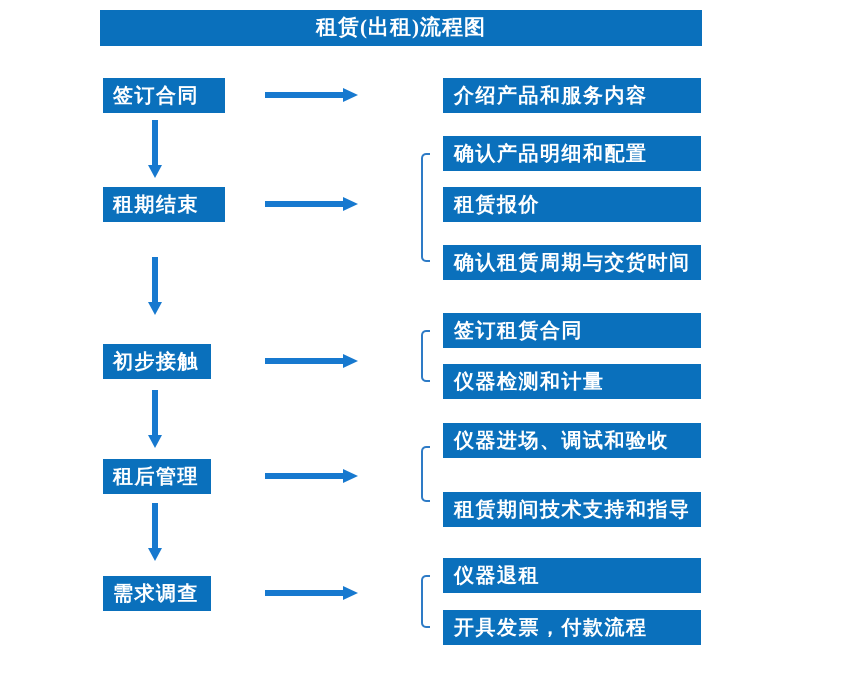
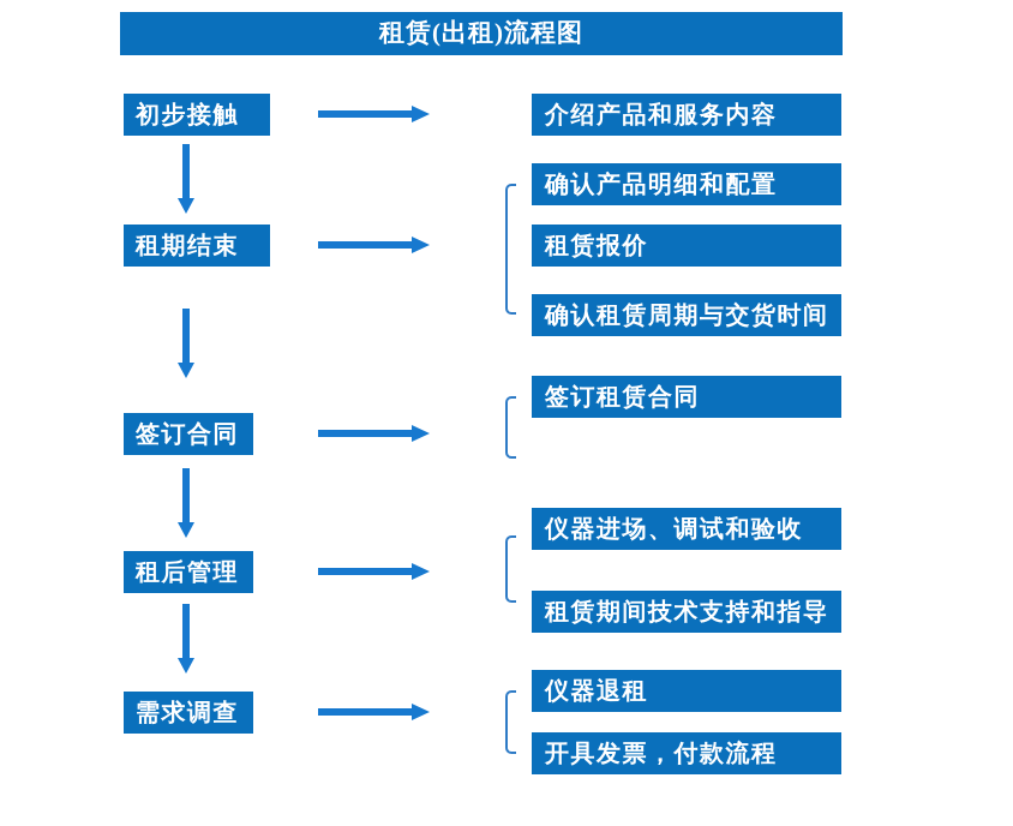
  租赁(出租)流程图
- 签订合同
+ 初步接触
  租期结束
- 初步接触
+ 签订合同
  租后管理
  需求调查
  介绍产品和服务内容
  确认产品明细和配置
  租赁报价
  确认租赁周期与交货时间
  签订租赁合同
- 仪器检测和计量
  仪器进场、调试和验收
  租赁期间技术支持和指导
  仪器退租
  开具发票，付款流程
